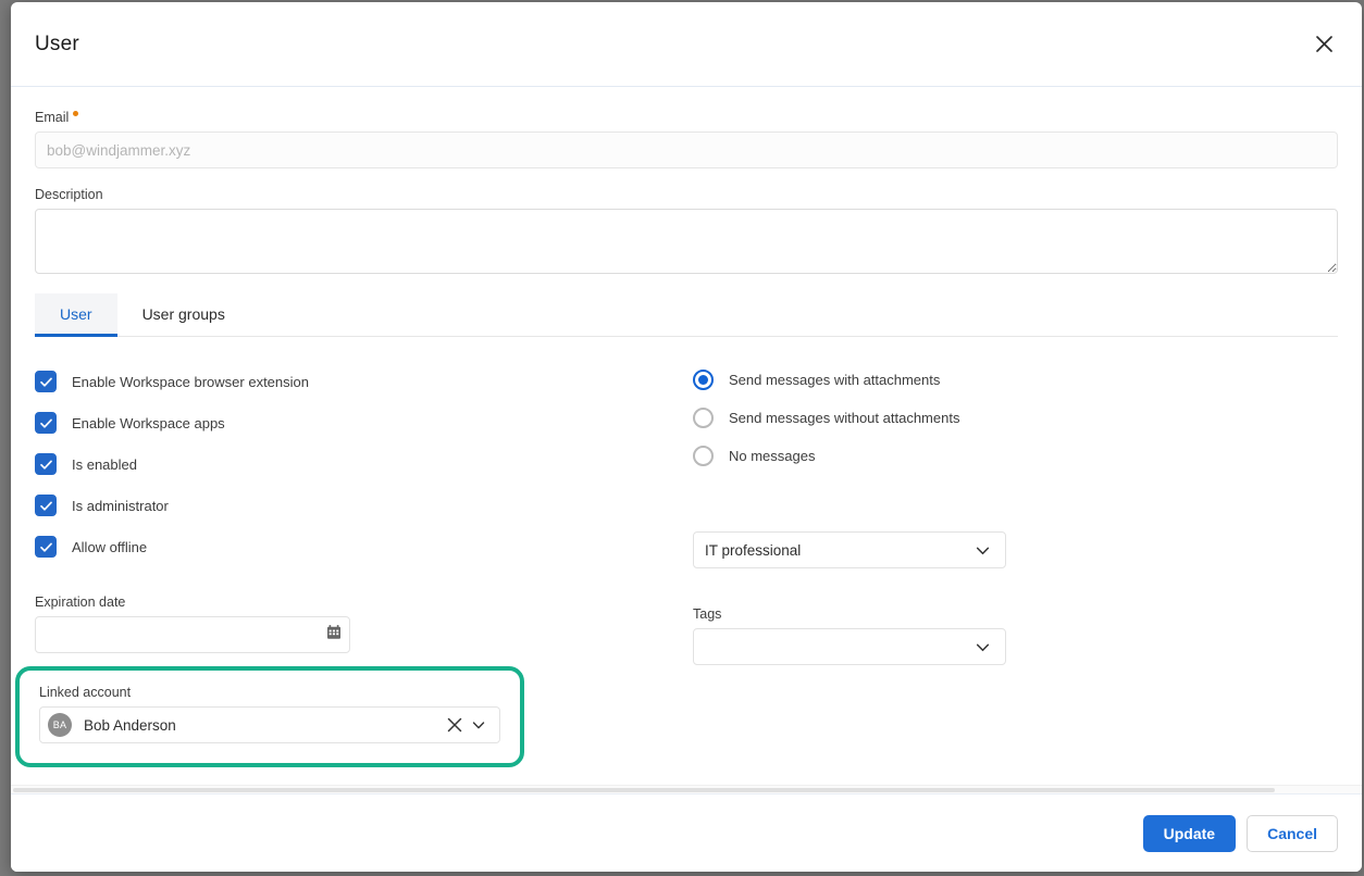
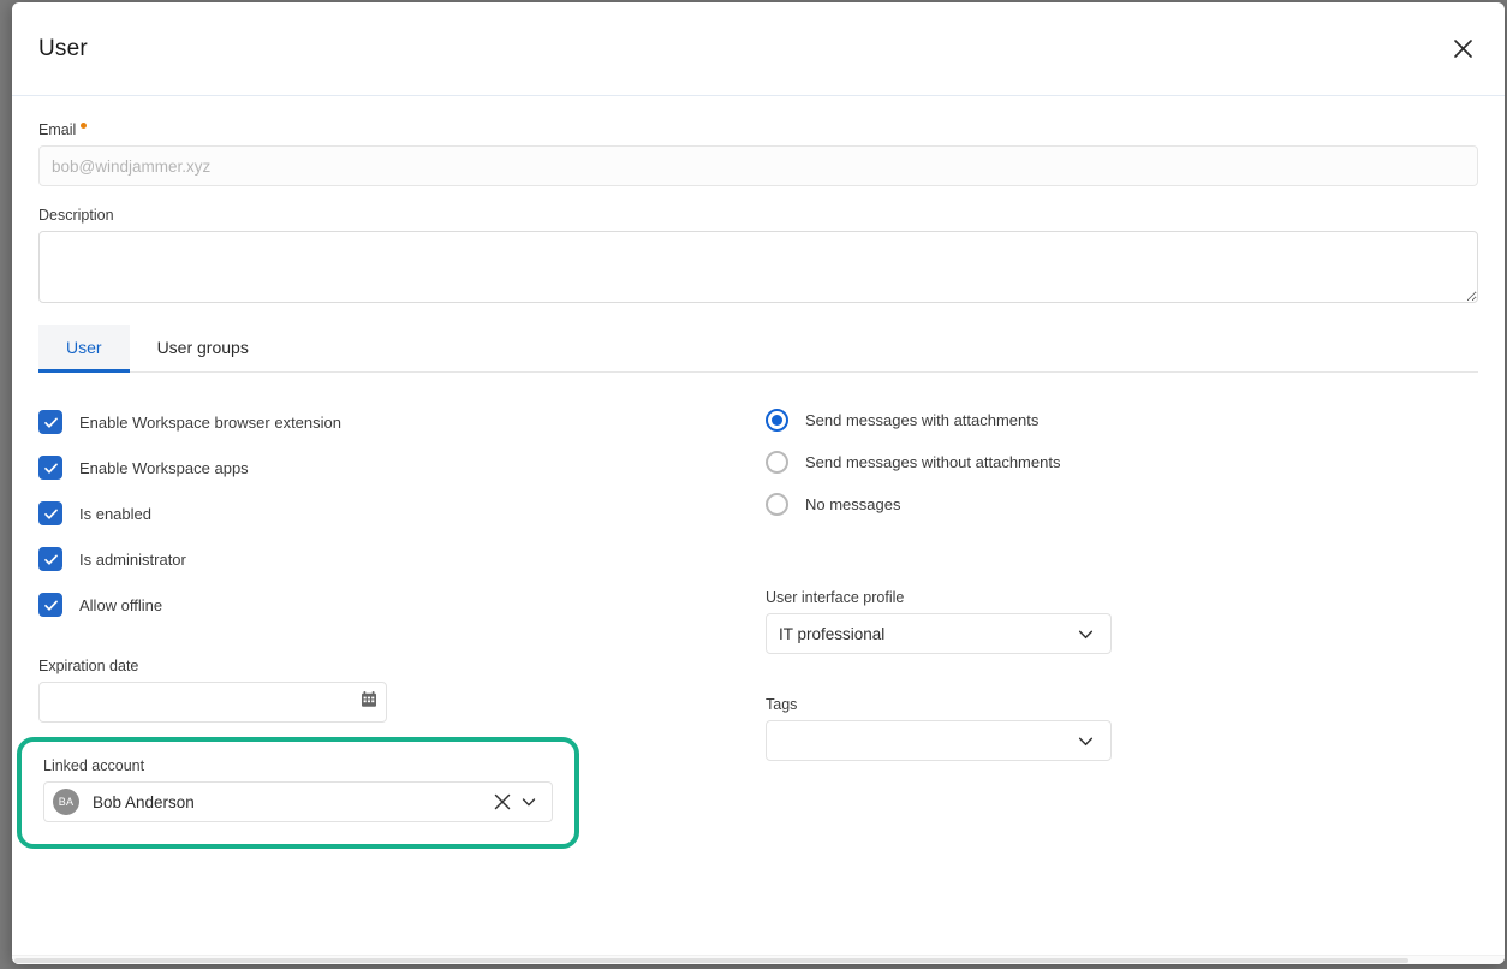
  User
  Email
  bob@windjammer.xyz
  Description
  User
  User groups
  Enable Workspace browser extension
  Enable Workspace apps
  Is enabled
  Is administrator
  Allow offline
  Expiration date
  Linked account
  BA
  Bob Anderson
  Send messages with attachments
  Send messages without attachments
  No messages
+ User interface profile
  IT professional
  Tags
- Update
- Cancel
